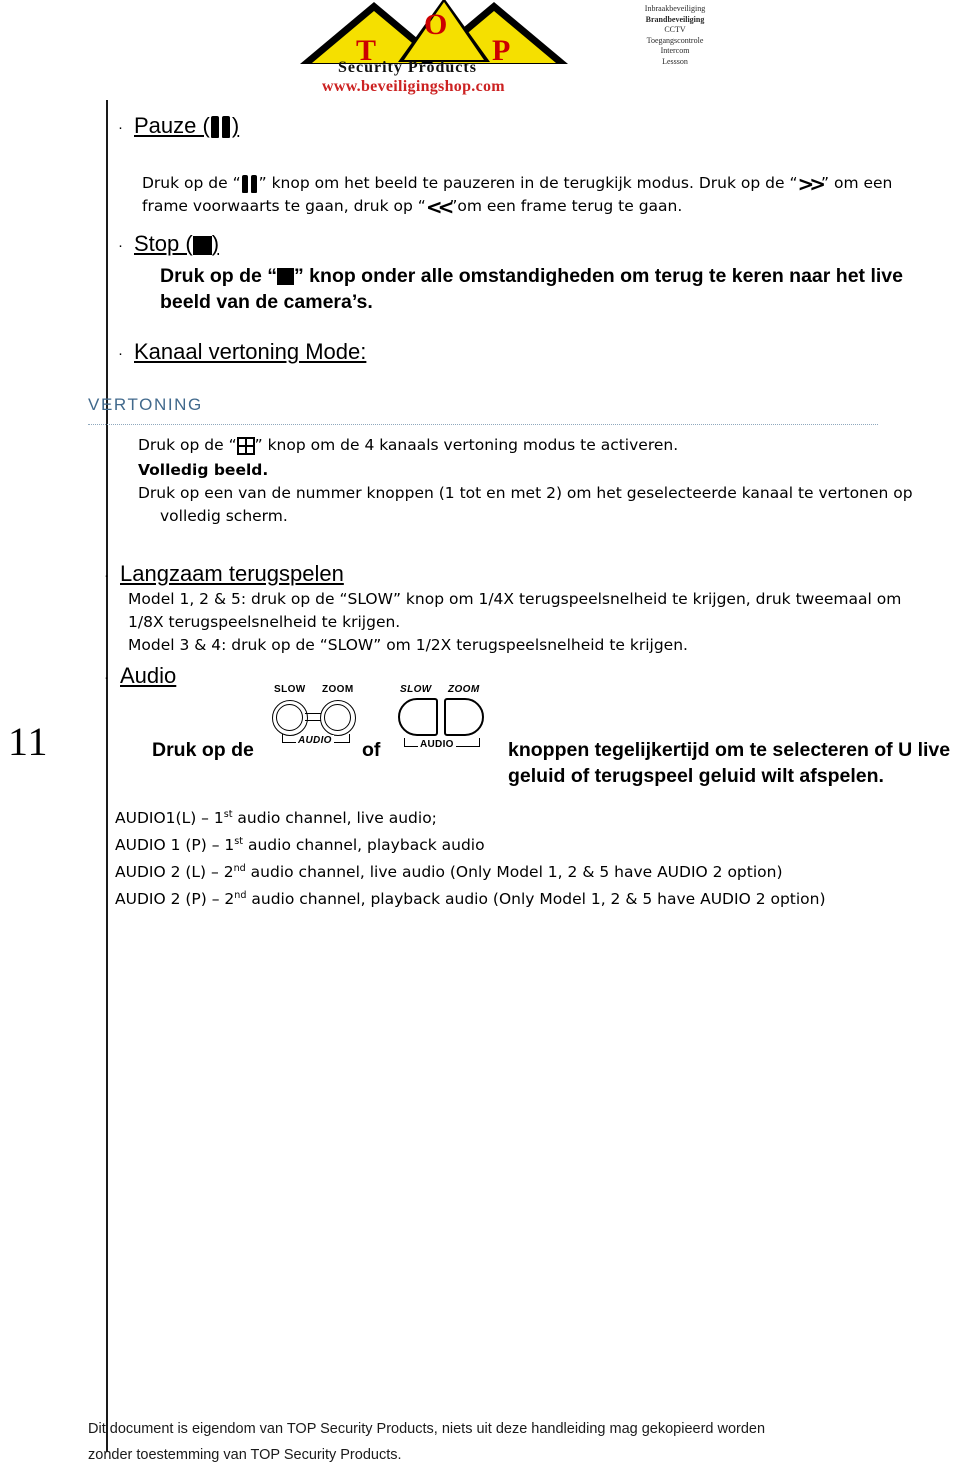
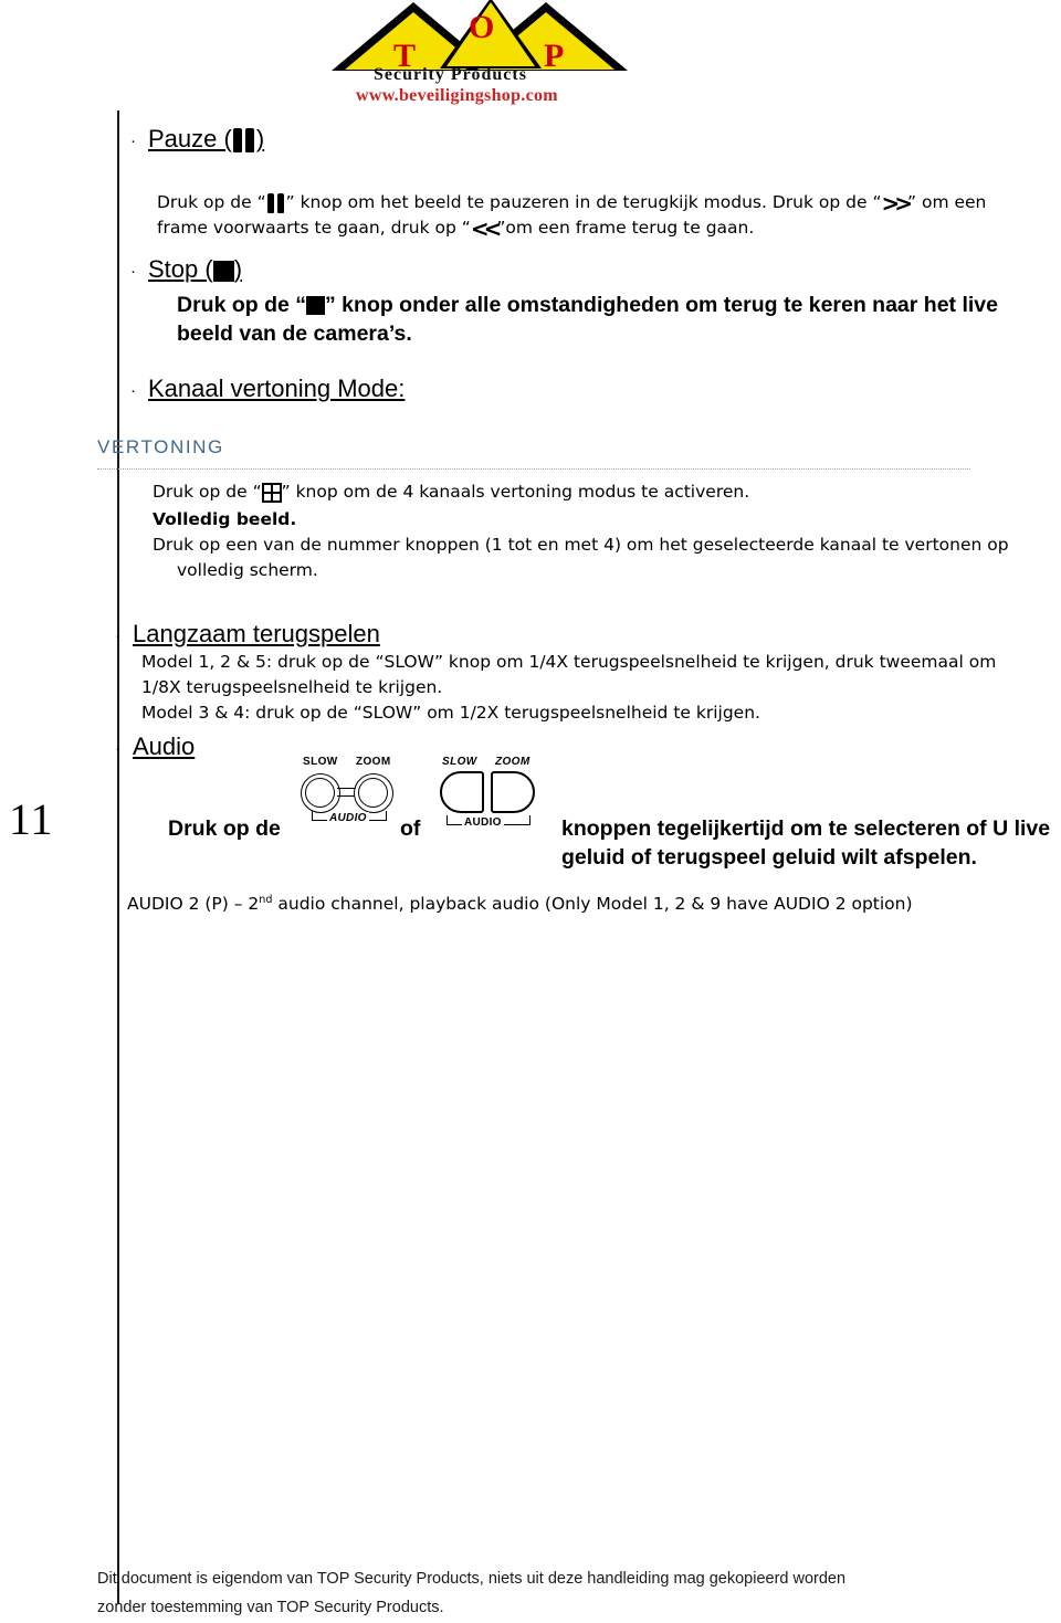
  T
  O
  P
  Security Products
  www.beveiligingshop.com
- Inbraakbeveiliging
- Brandbeveiliging
- CCTV
- Toegangscontrole
- Intercom
- Lessson
  11
  · Pauze ( )
  Druk op de “ ” knop om het beeld te pauzeren in de terugkijk modus. Druk op de “>>” om een frame voorwaarts te gaan, druk op “<<”om een frame terug te gaan.
  · Stop ( )
  Druk op de “ ” knop onder alle omstandigheden om terug te keren naar het live beeld van de camera’s.
  · Kanaal vertoning Mode:
  VERTONING
  Druk op de “ ” knop om de 4 kanaals vertoning modus te activeren.
  Volledig beeld.
- Druk op een van de nummer knoppen (1 tot en met 2) om het geselecteerde kanaal te vertonen op volledig scherm.
+ Druk op een van de nummer knoppen (1 tot en met 4) om het geselecteerde kanaal te vertonen op volledig scherm.
  · Langzaam terugspelen
  Model 1, 2 & 5: druk op de “SLOW” knop om 1/4X terugspeelsnelheid te krijgen, druk tweemaal om 1/8X terugspeelsnelheid te krijgen.
  Model 3 & 4: druk op de “SLOW” om 1/2X terugspeelsnelheid te krijgen.
  · Audio
  SLOW
  ZOOM
  AUDIO
  SLOW
  ZOOM
  AUDIO
  Druk op de
  of
  knoppen tegelijkertijd om te selecteren of U live geluid of terugspeel geluid wilt afspelen.
- AUDIO1(L) – 1st audio channel, live audio;
- AUDIO 1 (P) – 1st audio channel, playback audio
- AUDIO 2 (L) – 2nd audio channel, live audio (Only Model 1, 2 & 5 have AUDIO 2 option)
- AUDIO 2 (P) – 2nd audio channel, playback audio (Only Model 1, 2 & 5 have AUDIO 2 option)
+ AUDIO 2 (P) – 2nd audio channel, playback audio (Only Model 1, 2 & 9 have AUDIO 2 option)
  Dit document is eigendom van TOP Security Products, niets uit deze handleiding mag gekopieerd worden
  zonder toestemming van TOP Security Products.
